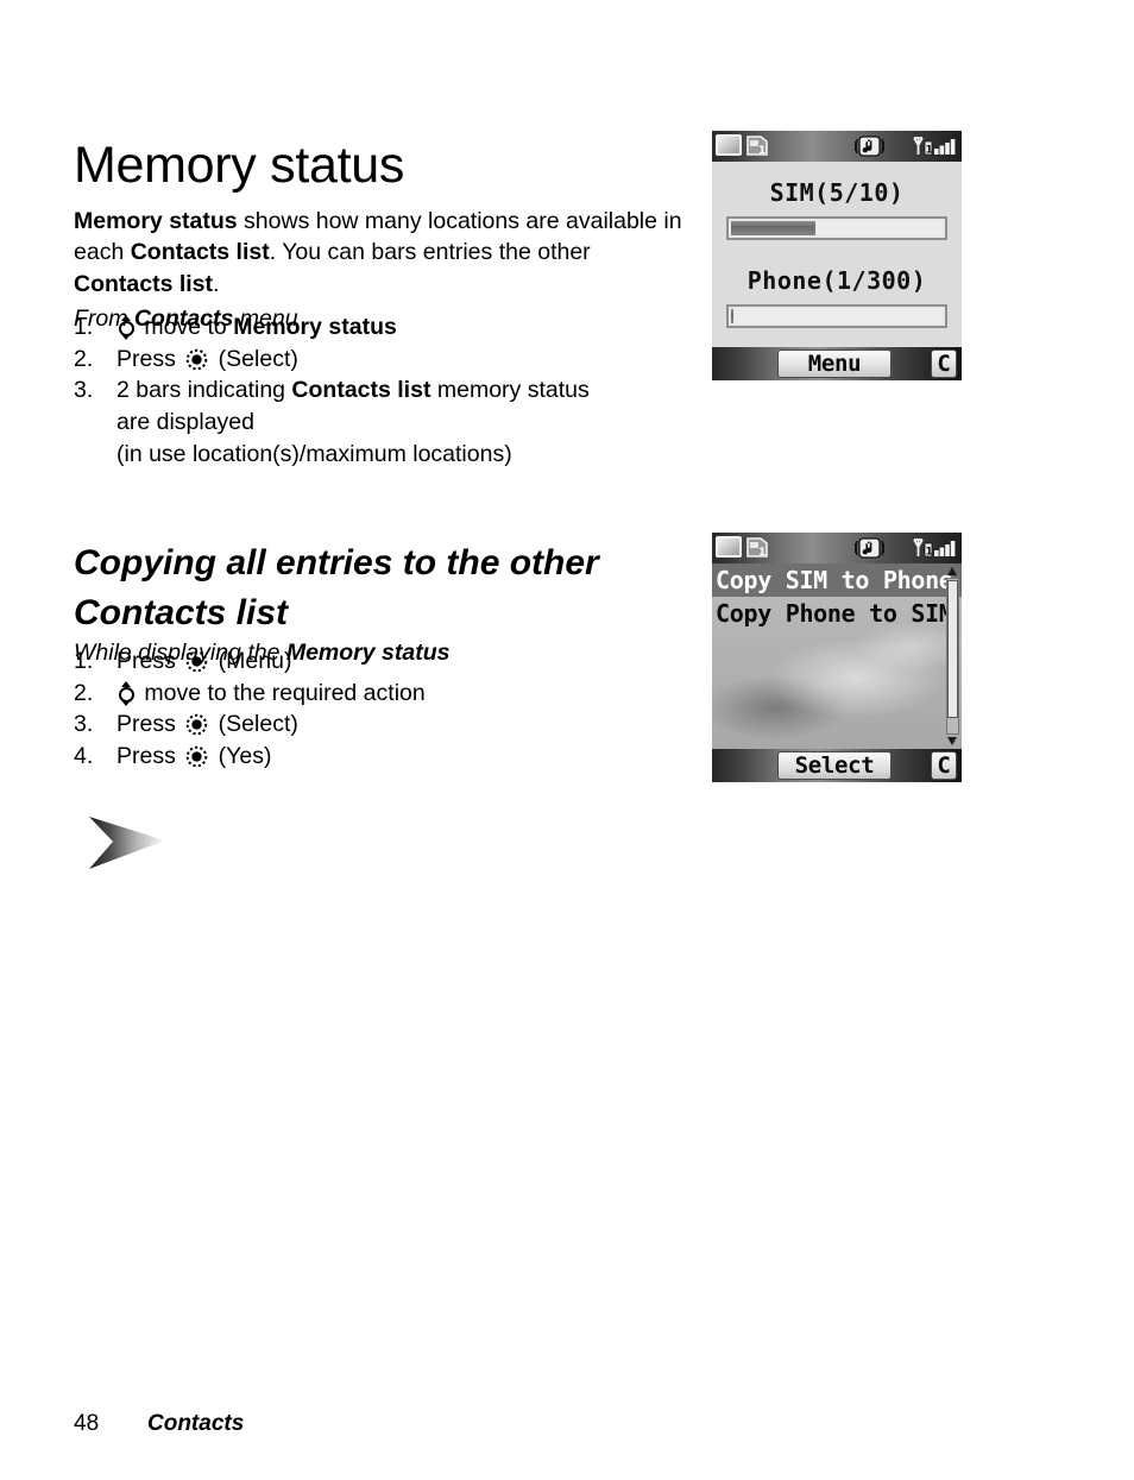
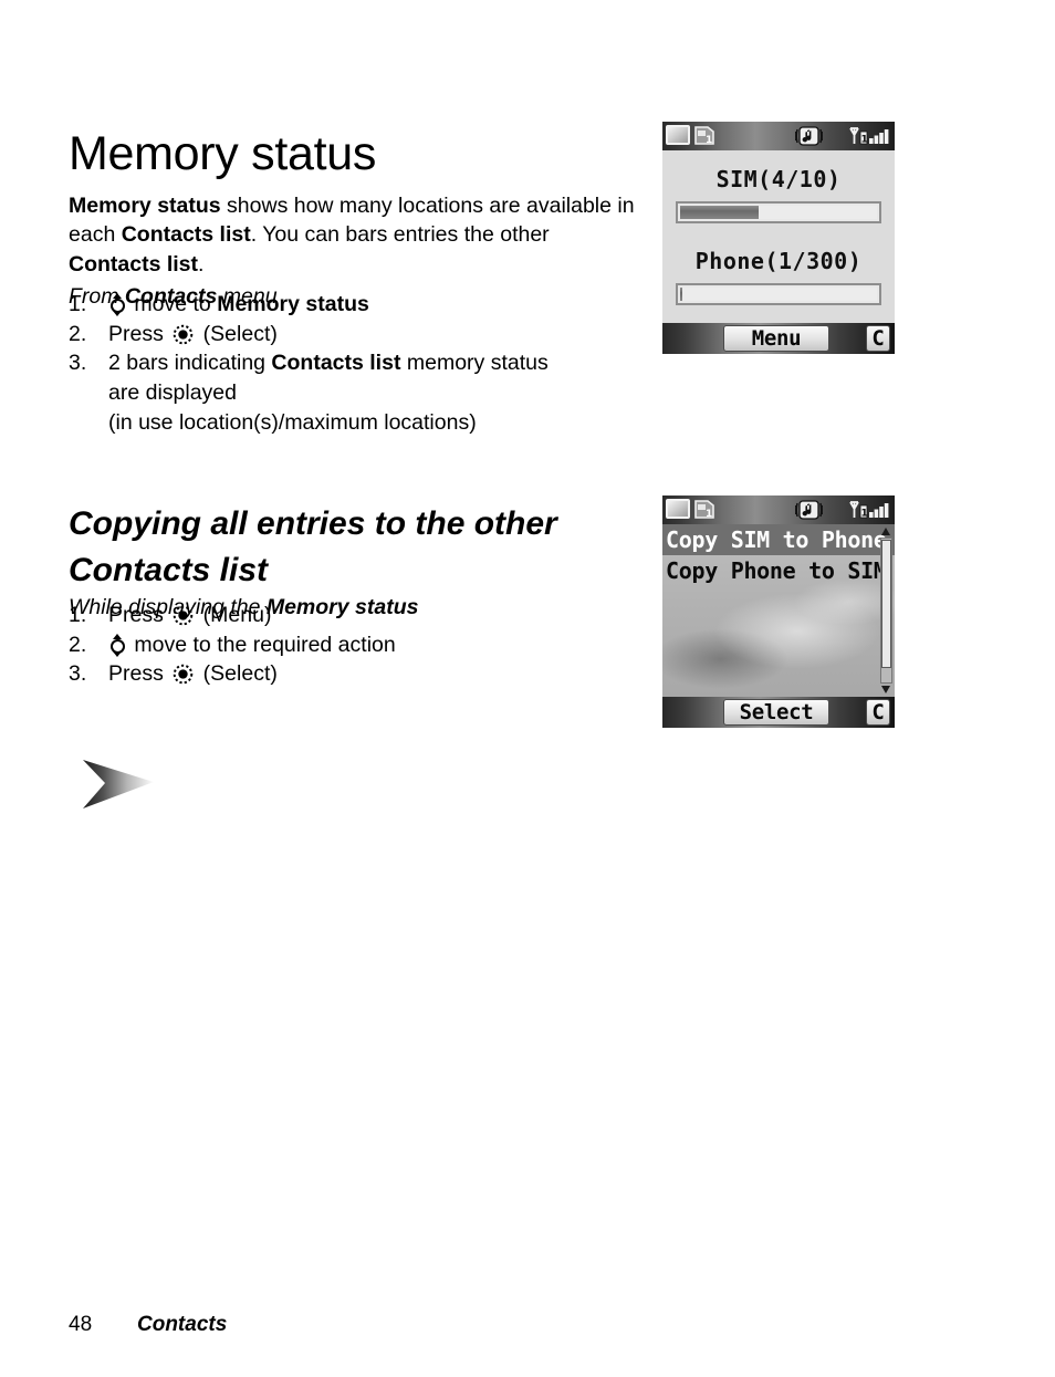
  Memory status
  Memory status shows how many locations are available in each Contacts list. You can bars entries the other Contacts list.
  From Contacts menu
  1.
  move to Memory status
  2.
  Press (Select)
  3.
  2 bars indicating Contacts list memory status
  are displayed
  (in use location(s)/maximum locations)
  Copying all entries to the other Contacts list
  While displaying the Memory status
  1.
  Press (Menu)
  2.
  move to the required action
  3.
  Press (Select)
- 4.
- Press (Yes)
  48 Contacts
  1
  1
- SIM(5/10)
+ SIM(4/10)
  Phone(1/300)
  Menu
  C
  1
  1
  Copy SIM to Phon
  Copy Phone to SI
  Select
  C
